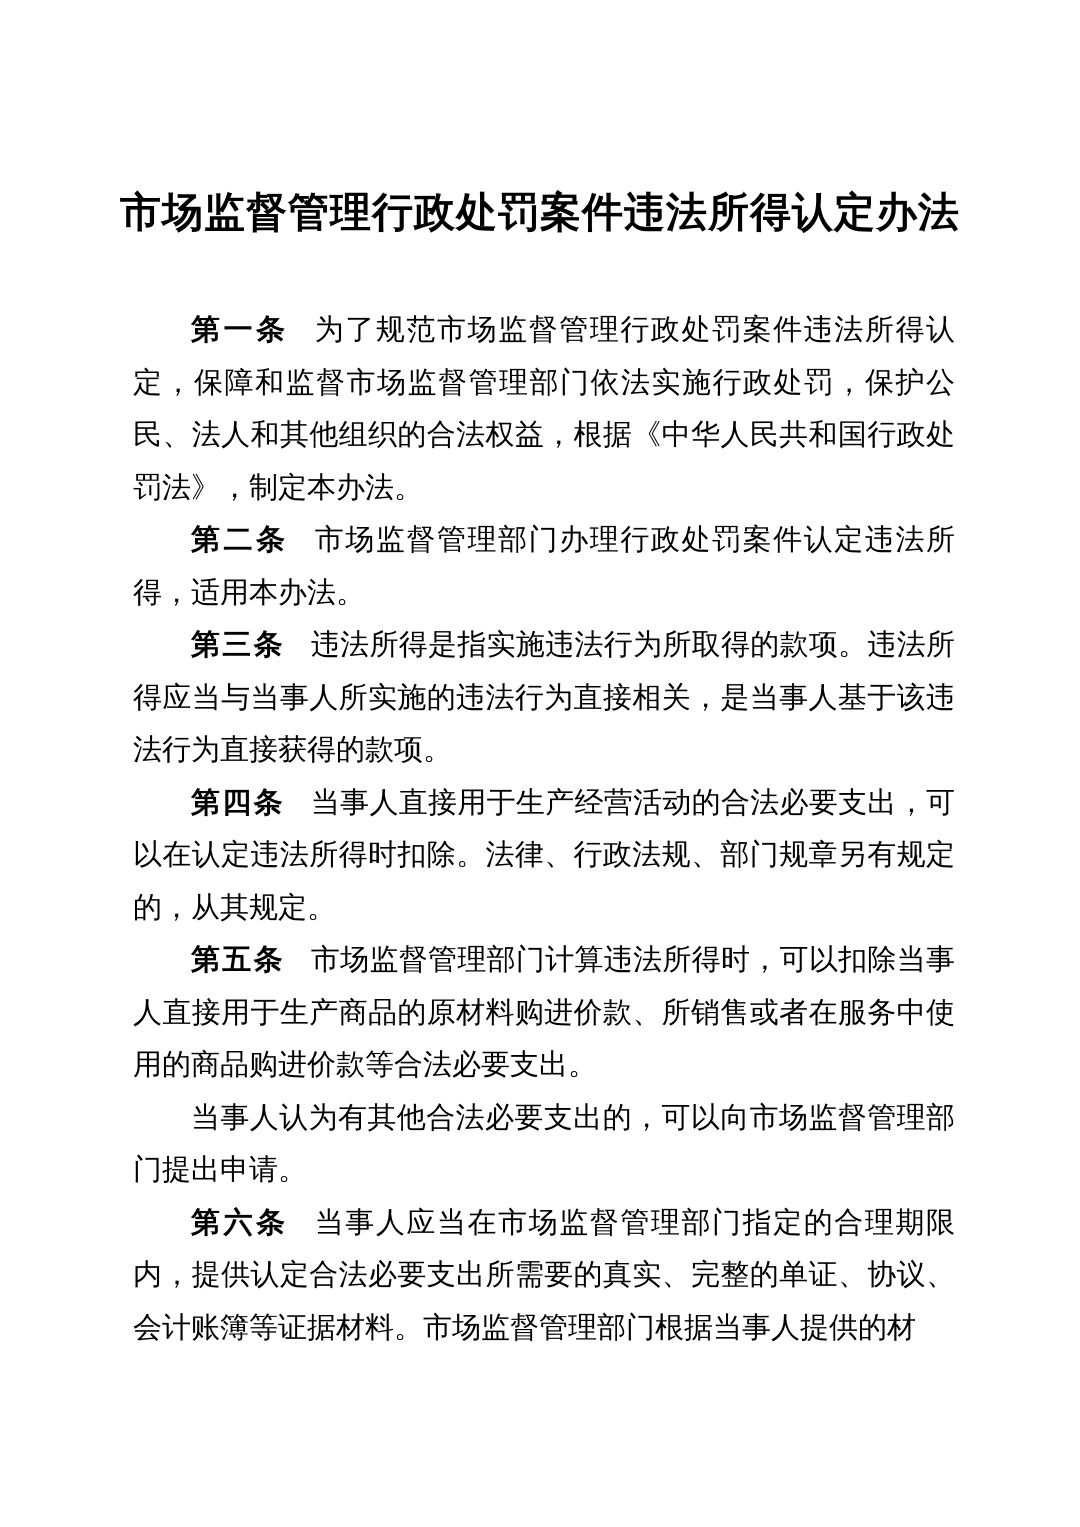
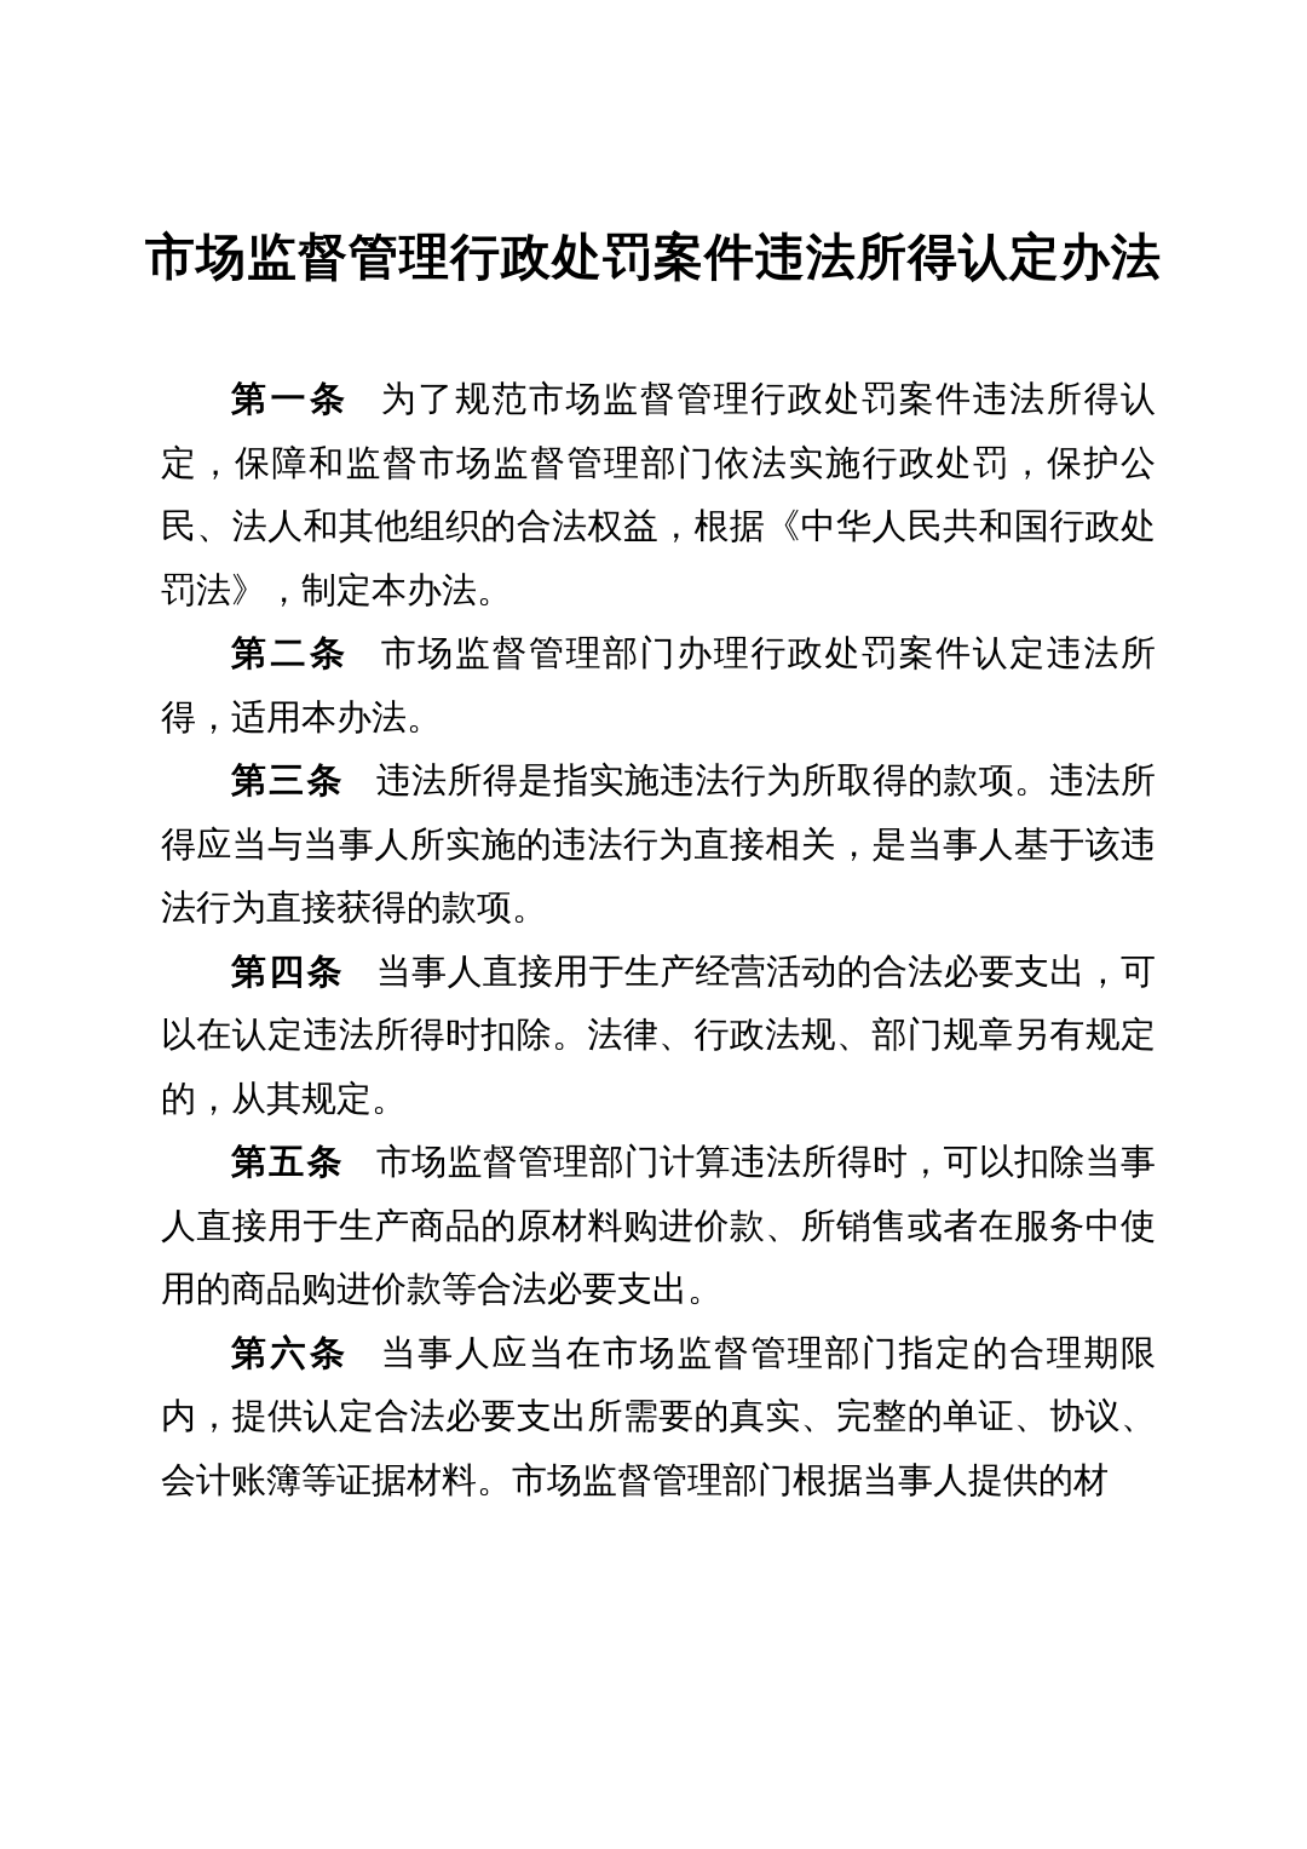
  市场监督管理行政处罚案件违法所得认定办法
  第一条 为了规范市场监督管理行政处罚案件违法所得认定，保障和监督市场监督管理部门依法实施行政处罚，保护公民、法人和其他组织的合法权益，根据《中华人民共和国行政处罚法》，制定本办法。
  第二条 市场监督管理部门办理行政处罚案件认定违法所得，适用本办法。
  第三条 违法所得是指实施违法行为所取得的款项。违法所得应当与当事人所实施的违法行为直接相关，是当事人基于该违法行为直接获得的款项。
  第四条 当事人直接用于生产经营活动的合法必要支出，可以在认定违法所得时扣除。法律、行政法规、部门规章另有规定的，从其规定。
  第五条 市场监督管理部门计算违法所得时，可以扣除当事人直接用于生产商品的原材料购进价款、所销售或者在服务中使用的商品购进价款等合法必要支出。
- 当事人认为有其他合法必要支出的，可以向市场监督管理部门提出申请。
  第六条 当事人应当在市场监督管理部门指定的合理期限内，提供认定合法必要支出所需要的真实、完整的单证、协议、会计账簿等证据材料。市场监督管理部门根据当事人提供的材
